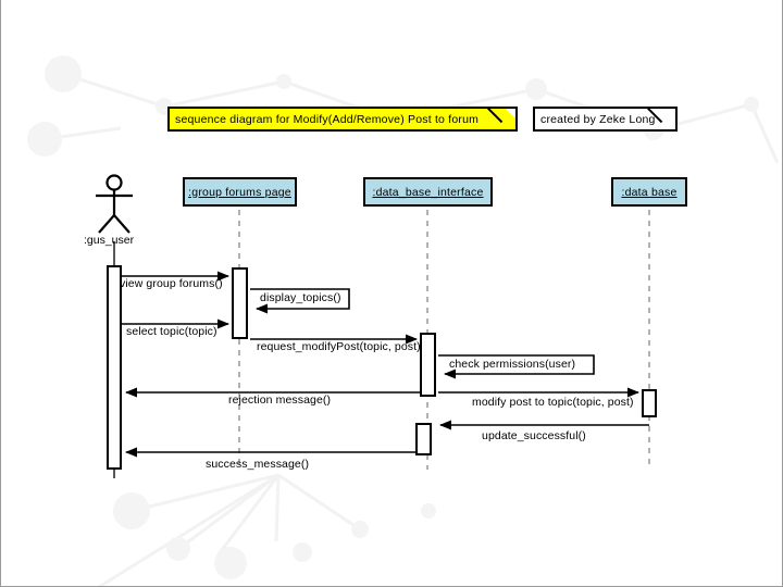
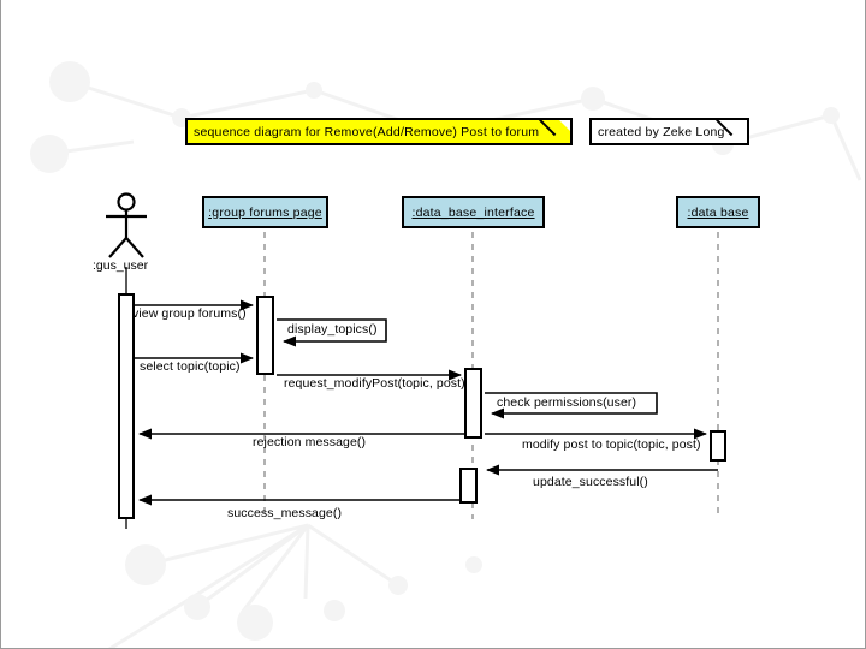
  :group forums page
  :data_base_interface
  :data base
  :gus_user
- sequence diagram for Modify(Add/Remove) Post to forum
+ sequence diagram for Remove(Add/Remove) Post to forum
  created by Zeke Long
  view group forums()
  display_topics()
  select topic(topic)
  request_modifyPost(topic, post)
  check permissions(user)
  rejection message()
  modify post to topic(topic, post)
  update_successful()
  success_message()
